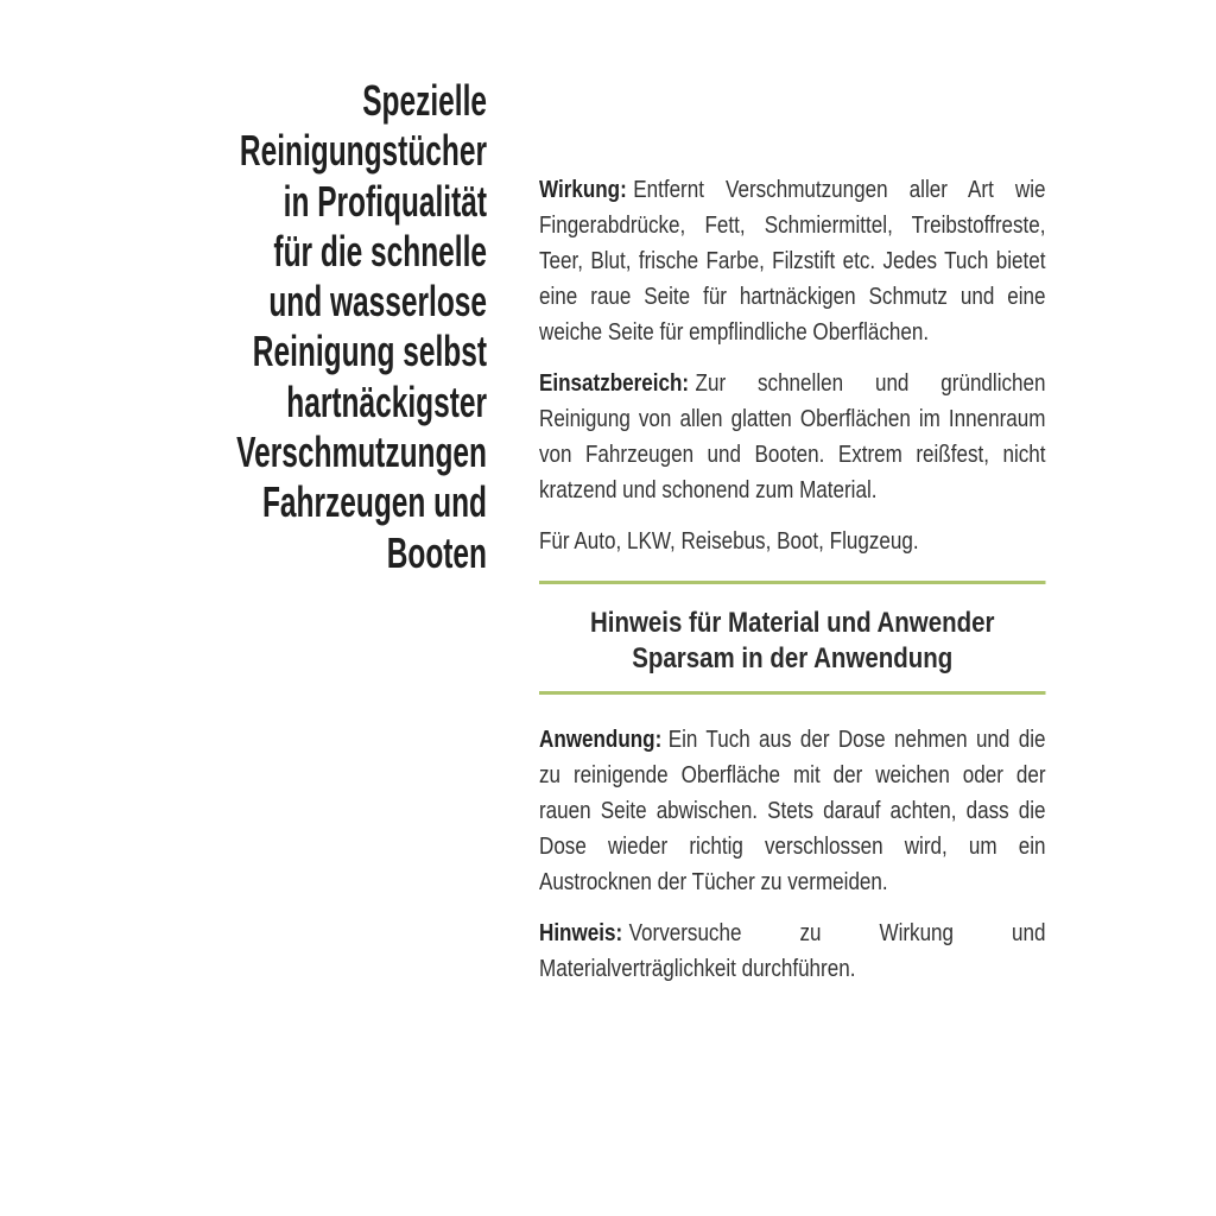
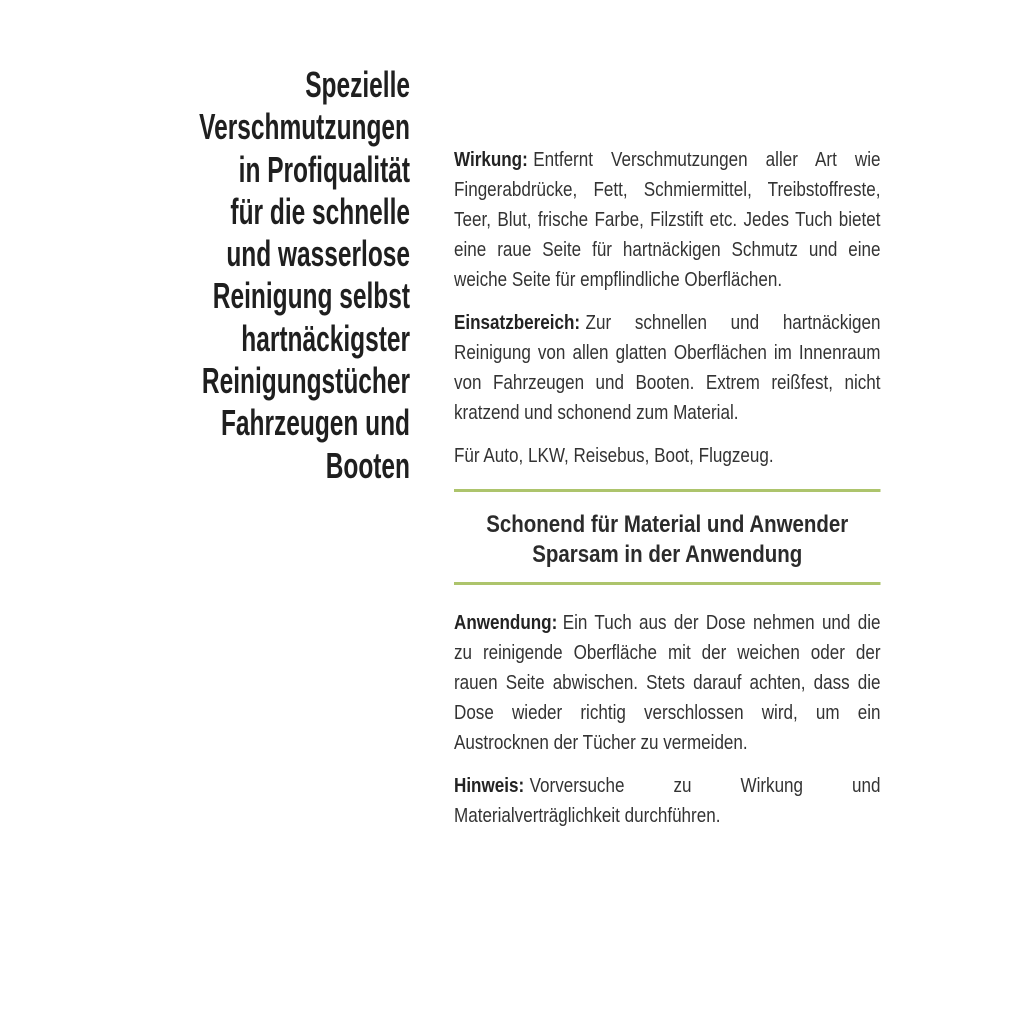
  Spezielle
- Reinigungstücher
+ Verschmutzungen
  in Profiqualität
  für die schnelle
  und wasserlose
  Reinigung selbst
  hartnäckigster
- Verschmutzungen
+ Reinigungstücher
  Fahrzeugen und
  Booten
  Wirkung: Entfernt Verschmutzungen aller Art wie Fingerabdrücke, Fett, Schmiermittel, Treibstoffreste, Teer, Blut, frische Farbe, Filzstift etc. Jedes Tuch bietet eine raue Seite für hartnäckigen Schmutz und eine weiche Seite für empflindliche Oberflächen.
- Einsatzbereich: Zur schnellen und gründlichen Reinigung von allen glatten Oberflächen im Innenraum von Fahrzeugen und Booten. Extrem reißfest, nicht kratzend und schonend zum Material.
+ Einsatzbereich: Zur schnellen und hartnäckigen Reinigung von allen glatten Oberflächen im Innenraum von Fahrzeugen und Booten. Extrem reißfest, nicht kratzend und schonend zum Material.
  Für Auto, LKW, Reisebus, Boot, Flugzeug.
- Hinweis für Material und Anwender
+ Schonend für Material und Anwender
  Sparsam in der Anwendung
  Anwendung: Ein Tuch aus der Dose nehmen und die zu reinigende Oberfläche mit der weichen oder der rauen Seite abwischen. Stets darauf achten, dass die Dose wieder richtig verschlossen wird, um ein Austrocknen der Tücher zu vermeiden.
  Hinweis: Vorversuche zu Wirkung und Materialverträglichkeit durchführen.
